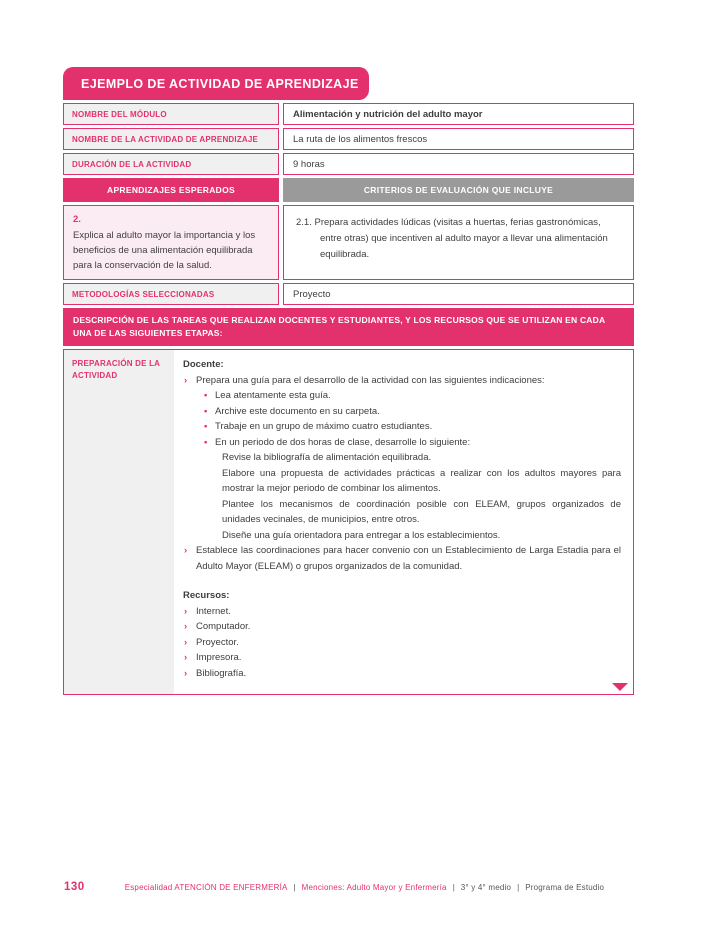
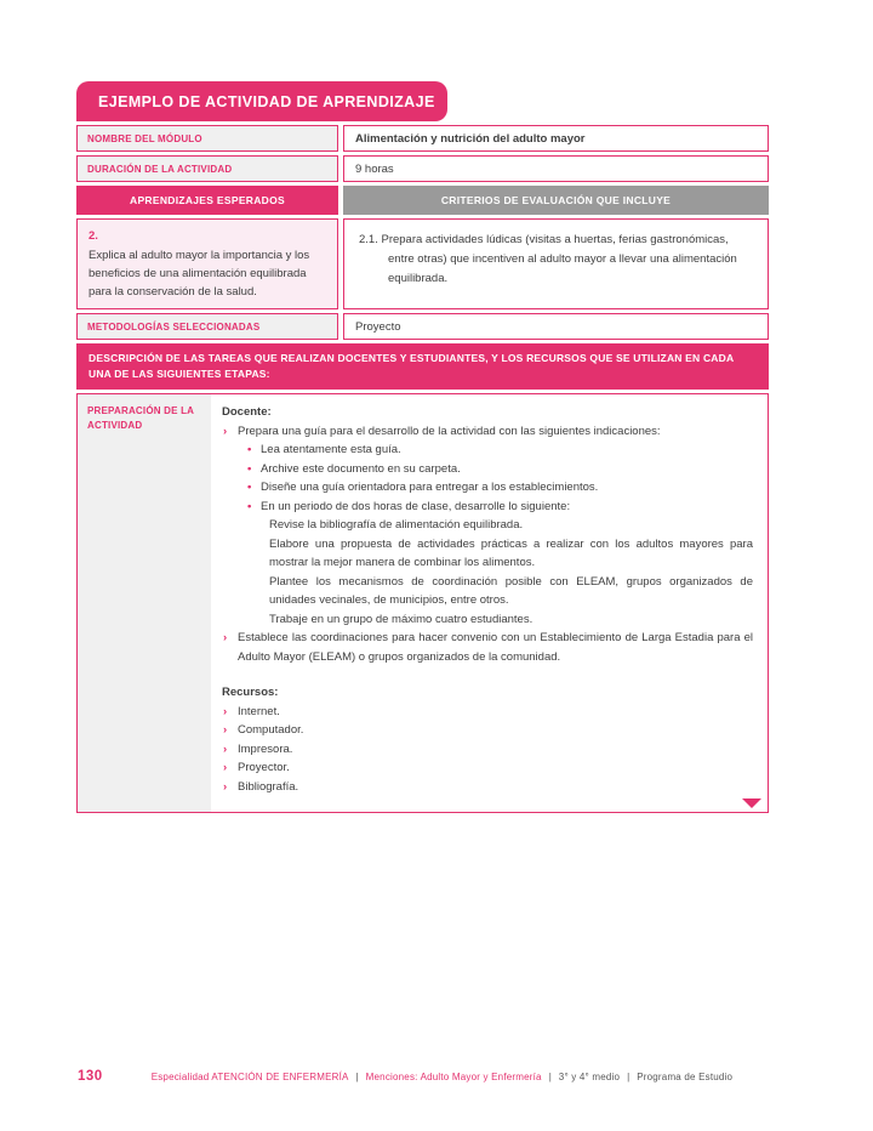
  EJEMPLO DE ACTIVIDAD DE APRENDIZAJE
  NOMBRE DEL MÓDULO
  Alimentación y nutrición del adulto mayor
- NOMBRE DE LA ACTIVIDAD DE APRENDIZAJE
- La ruta de los alimentos frescos
  DURACIÓN DE LA ACTIVIDAD
  9 horas
  APRENDIZAJES ESPERADOS
  CRITERIOS DE EVALUACIÓN QUE INCLUYE
  2.
  Explica al adulto mayor la importancia y los beneficios de una alimentación equilibrada para la conservación de la salud.
  2.1. Prepara actividades lúdicas (visitas a huertas, ferias gastronómicas, entre otras) que incentiven al adulto mayor a llevar una alimentación equilibrada.
  METODOLOGÍAS SELECCIONADAS
  Proyecto
  DESCRIPCIÓN DE LAS TAREAS QUE REALIZAN DOCENTES Y ESTUDIANTES, Y LOS RECURSOS QUE SE UTILIZAN EN CADA UNA DE LAS SIGUIENTES ETAPAS:
  PREPARACIÓN DE LA ACTIVIDAD
  Docente:
  ›
  Prepara una guía para el desarrollo de la actividad con las siguientes indicaciones:
  •
  Lea atentamente esta guía.
  •
  Archive este documento en su carpeta.
  •
- Trabaje en un grupo de máximo cuatro estudiantes.
+ Diseñe una guía orientadora para entregar a los establecimientos.
  •
  En un periodo de dos horas de clase, desarrolle lo siguiente:
  Revise la bibliografía de alimentación equilibrada.
- Elabore una propuesta de actividades prácticas a realizar con los adultos mayores para mostrar la mejor periodo de combinar los alimentos.
+ Elabore una propuesta de actividades prácticas a realizar con los adultos mayores para mostrar la mejor manera de combinar los alimentos.
  Plantee los mecanismos de coordinación posible con ELEAM, grupos organizados de unidades vecinales, de municipios, entre otros.
- Diseñe una guía orientadora para entregar a los establecimientos.
+ Trabaje en un grupo de máximo cuatro estudiantes.
  ›
  Establece las coordinaciones para hacer convenio con un Establecimiento de Larga Estadia para el Adulto Mayor (ELEAM) o grupos organizados de la comunidad.
  Recursos:
  ›
  Internet.
  ›
  Computador.
  ›
- Proyector.
+ Impresora.
  ›
- Impresora.
+ Proyector.
  ›
  Bibliografía.
  130
  Especialidad ATENCIÓN DE ENFERMERÍA
  |
  Menciones: Adulto Mayor y Enfermería
  |
  3° y 4° medio
  |
  Programa de Estudio
